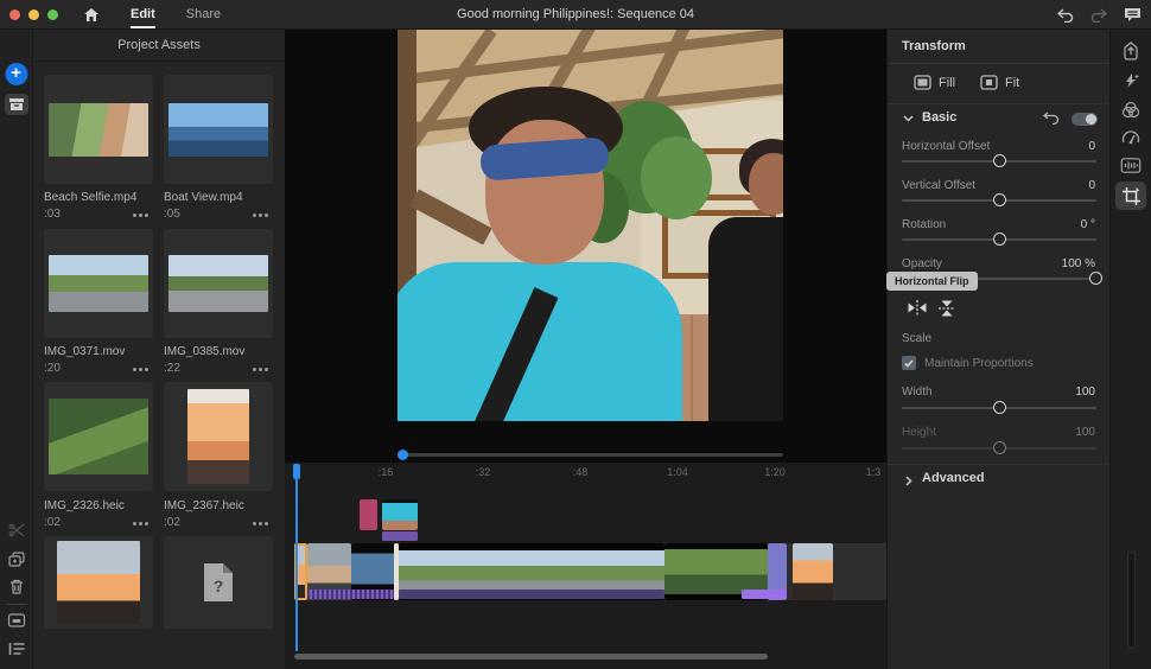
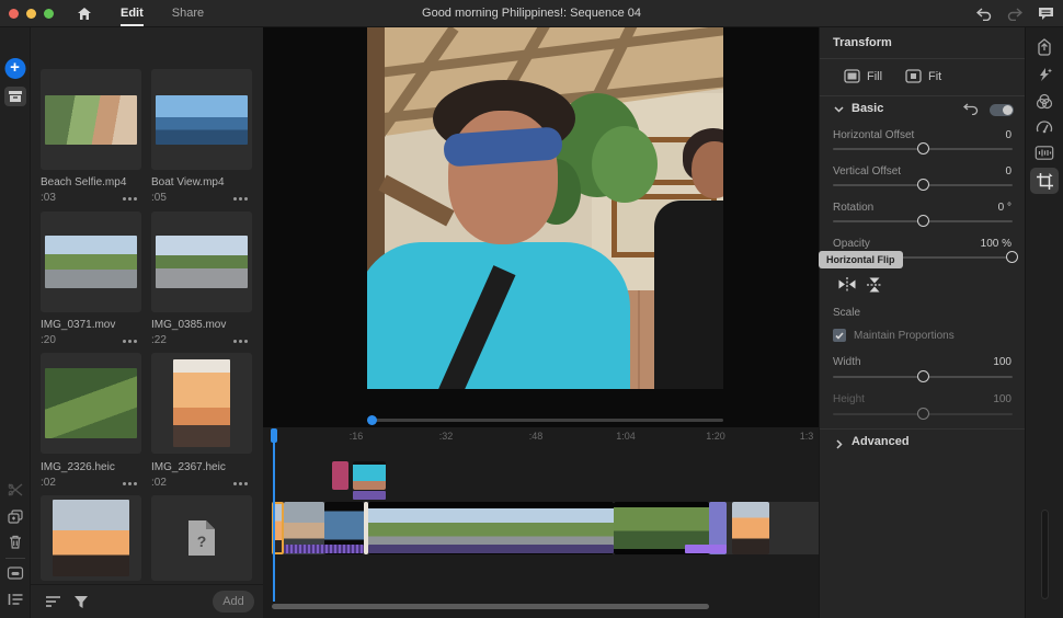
  Edit
  Share
  Good morning Philippines!: Sequence 04
  +
- Project Assets
  Beach Selfie.mp4
  :03
  Boat View.mp4
  :05
  IMG_0371.mov
  :20
  IMG_0385.mov
  :22
  IMG_2326.heic
  :02
  IMG_2367.heic
  :02
  ?
+ Add
  :16
  :32
  :48
  1:04
  1:20
  1:3
  Transform
  Fill
  Fit
  Basic
  Horizontal Offset
  0
  Vertical Offset
  0
  Rotation
  0 °
  Opacity
  100 %
  Horizontal Flip
  Scale
  Maintain Proportions
  Width
  100
  Height
  100
  Advanced
